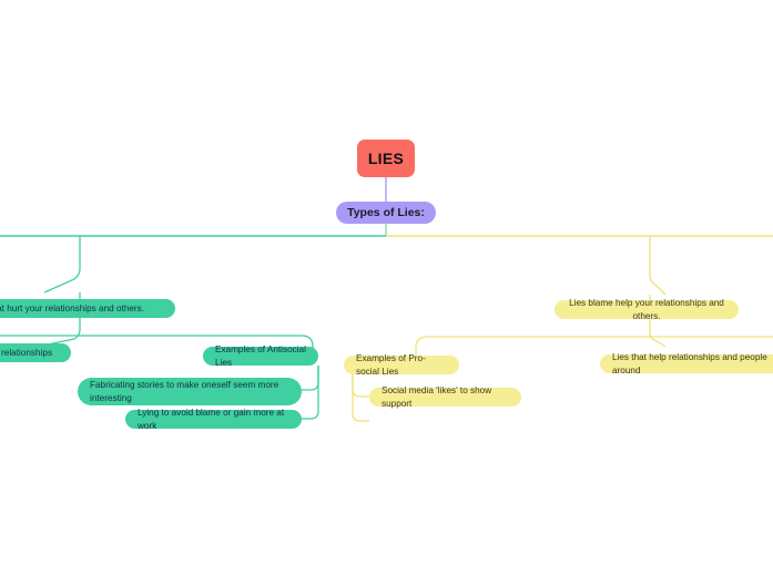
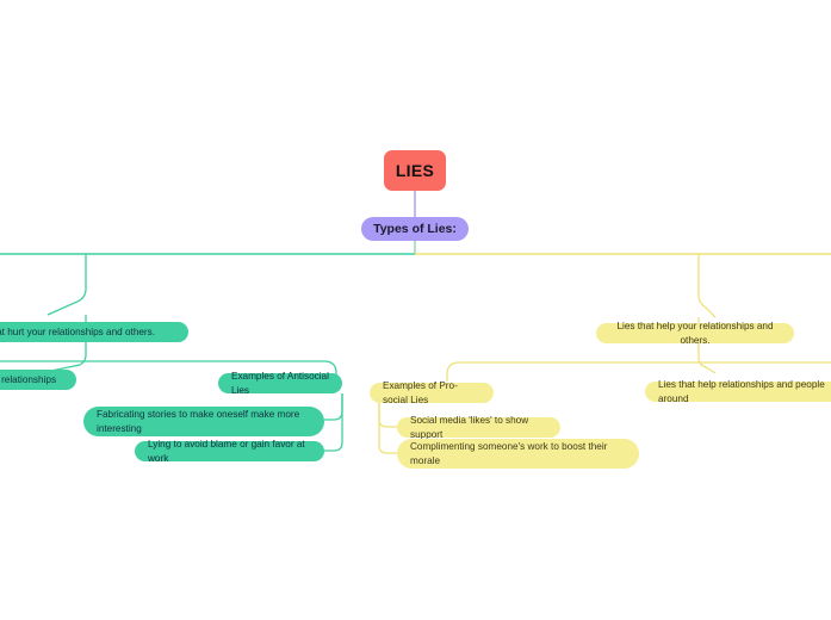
  LIES
  Types of Lies:
  t hurt your relationships and others.
  Examples of Antisocial Lies
- Fabricating stories to make oneself seem more interesting
+ Fabricating stories to make oneself make more interesting
- Lying to avoid blame or gain more at work
+ Lying to avoid blame or gain favor at work
- Lies blame help your relationships and others.
+ Lies that help your relationships and others.
  Lies that help relationships and people around
  Examples of Pro-social Lies
  Social media 'likes' to show support
+ Complimenting someone's work to boost their morale
